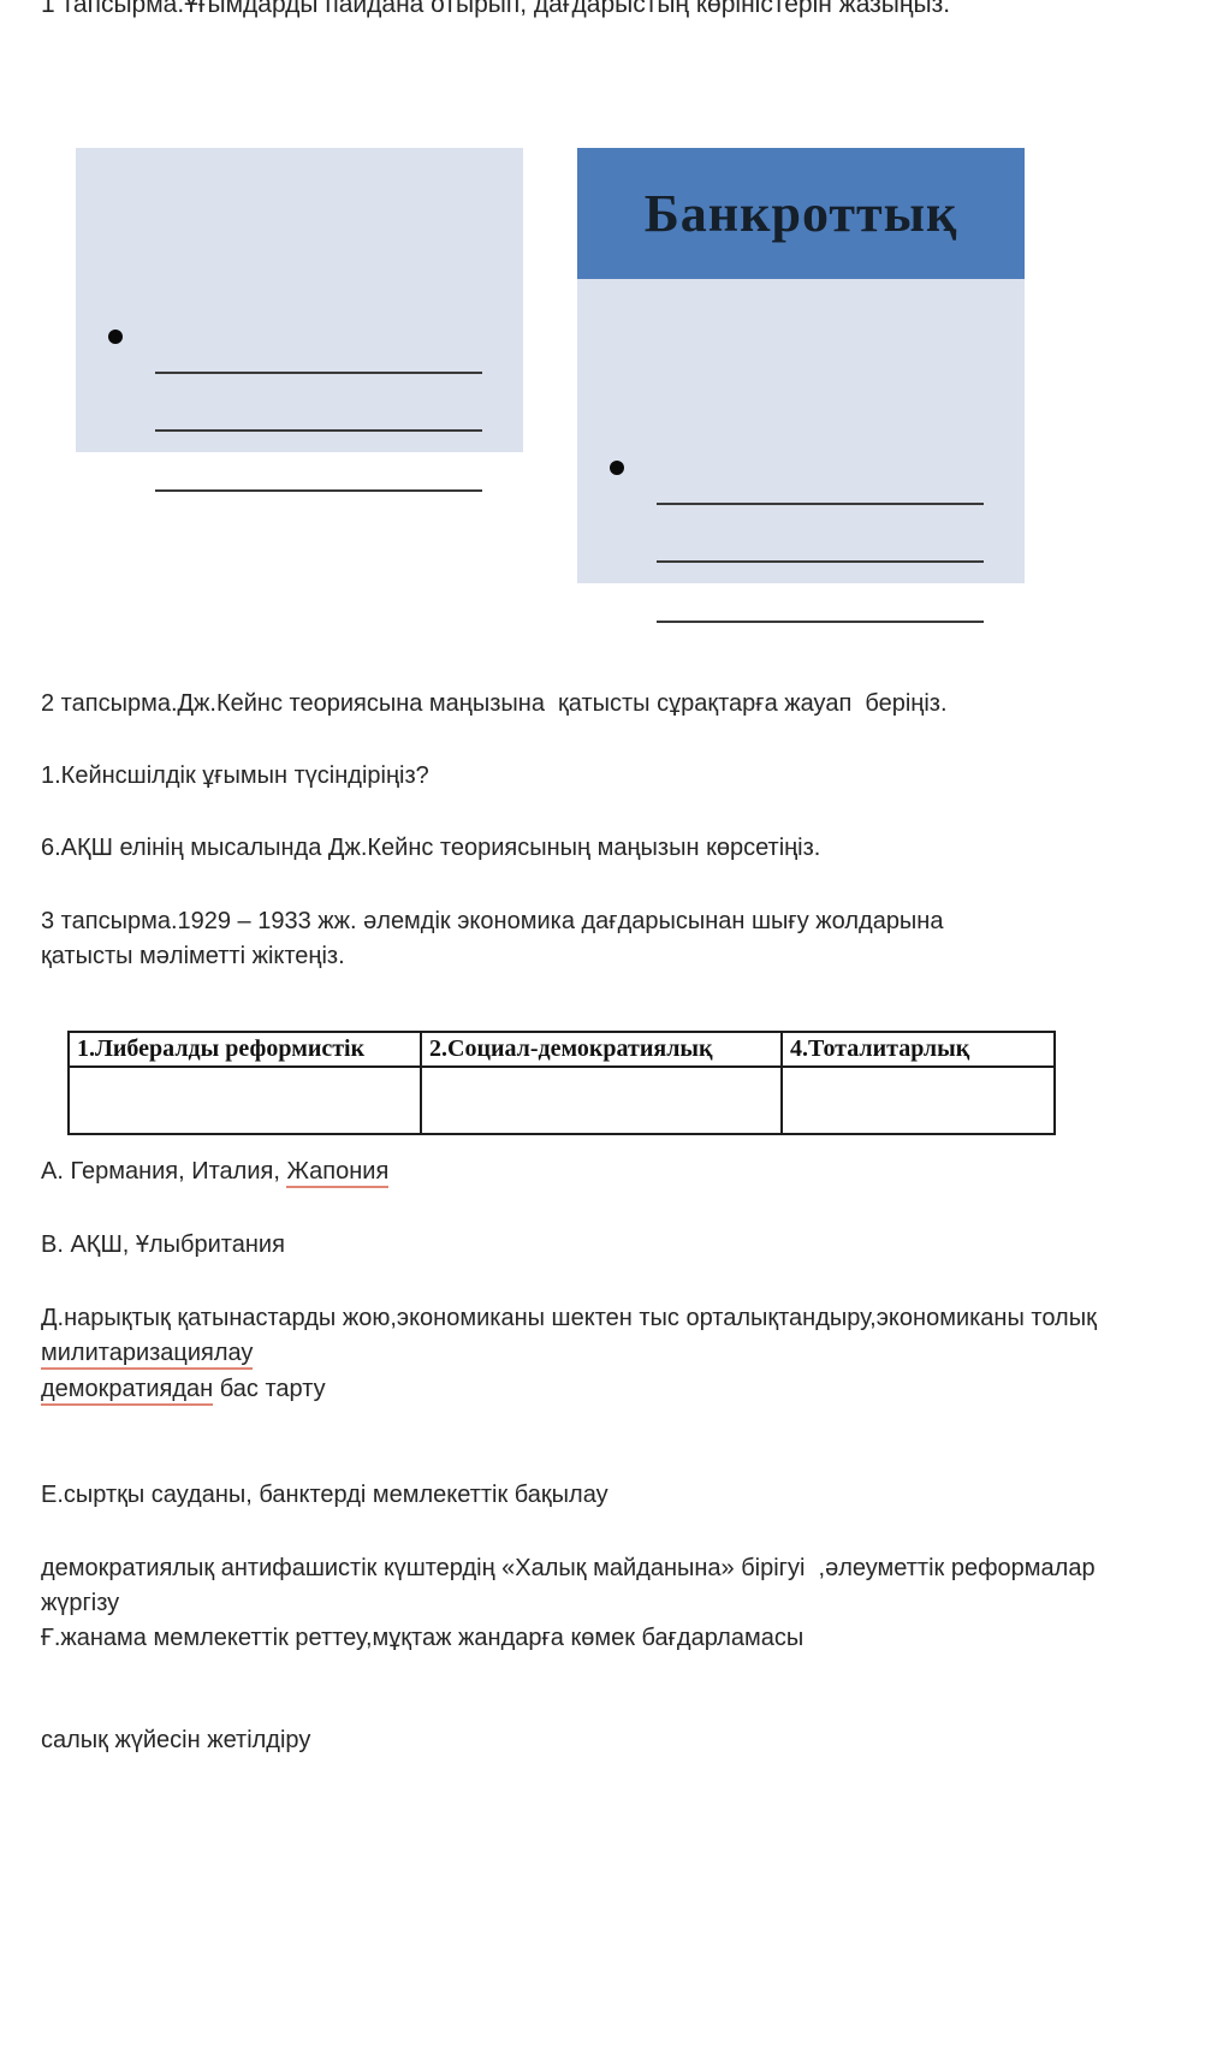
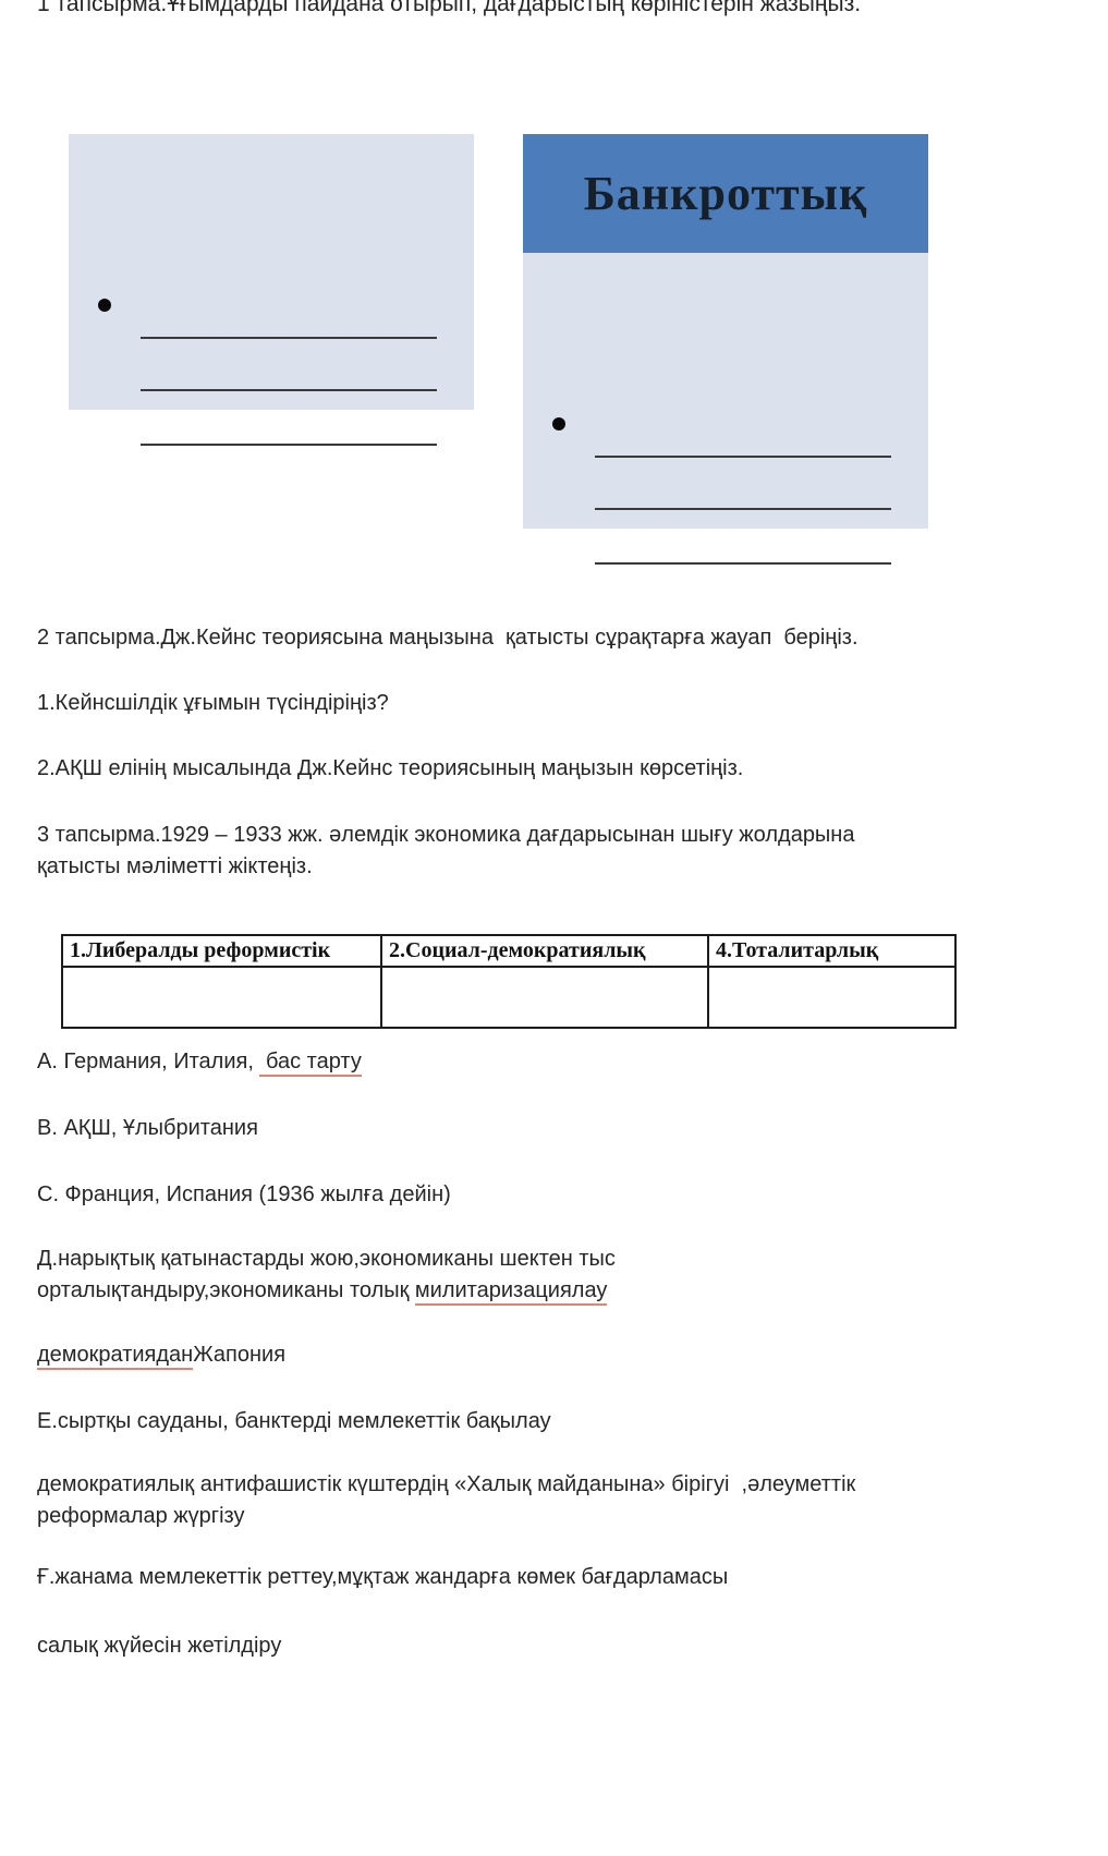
  1 тапсырма.Ұғымдарды пайдана отырып, дағдарыстың көріністерін жазыңыз.
  Банкроттық
  2 тапсырма.Дж.Кейнс теориясына маңызына қатысты сұрақтарға жауап беріңіз.
  1.Кейнсшілдік ұғымын түсіндіріңіз?
- 6.АҚШ елінің мысалында Дж.Кейнс теориясының маңызын көрсетіңіз.
+ 2.АҚШ елінің мысалында Дж.Кейнс теориясының маңызын көрсетіңіз.
  3 тапсырма.1929 – 1933 жж. әлемдік экономика дағдарысынан шығу жолдарына қатысты мәліметті жіктеңіз.
  1.Либералды реформистік	2.Социал-демократиялық	4.Тоталитарлық
- А. Германия, Италия, Жапония
+ А. Германия, Италия, бас тарту
  В. АҚШ, Ұлыбритания
+ С. Франция, Испания (1936 жылға дейін)
  Д.нарықтық қатынастарды жою,экономиканы шектен тыс орталықтандыру,экономиканы толық милитаризациялау
- демократиядан бас тарту
+ демократияданЖапония
  Е.сыртқы сауданы, банктерді мемлекеттік бақылау
  демократиялық антифашистік күштердің «Халық майданына» бірігуі ,әлеуметтік реформалар жүргізу
  Ғ.жанама мемлекеттік реттеу,мұқтаж жандарға көмек бағдарламасы
  салық жүйесін жетілдіру
